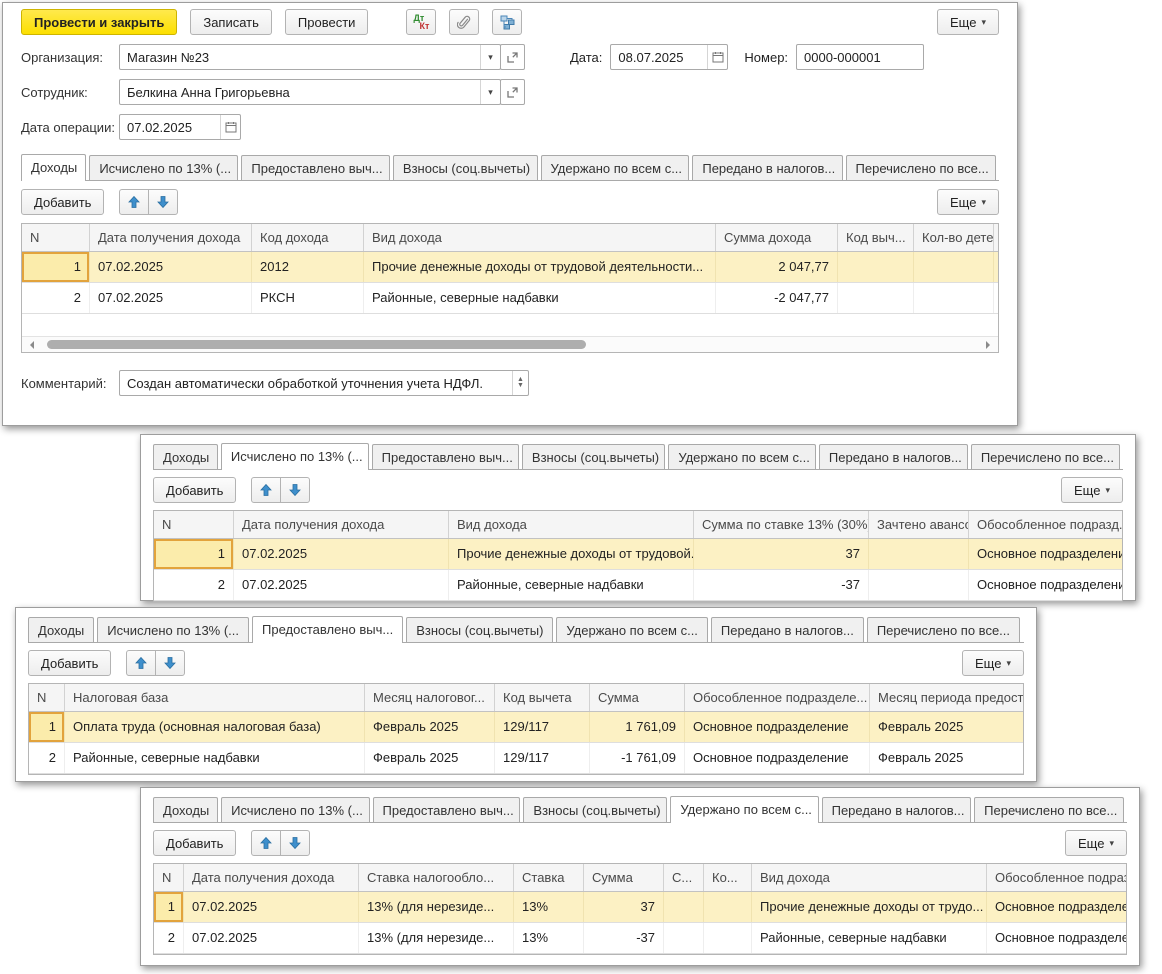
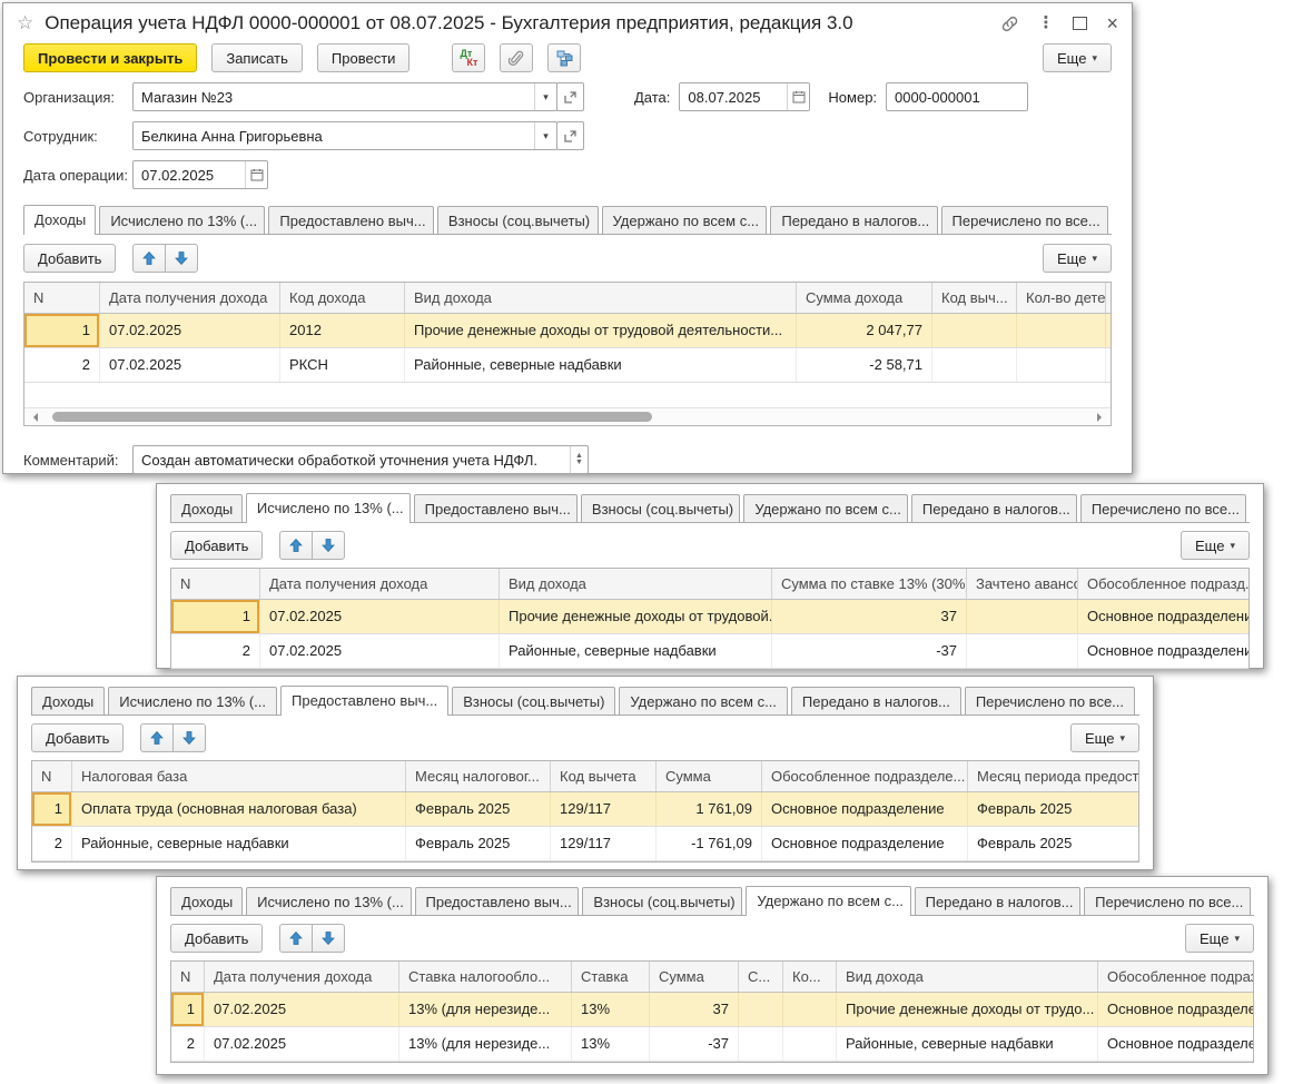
+ ☆
+ Операция учета НДФЛ 0000-000001 от 08.07.2025 - Бухгалтерия предприятия, редакция 3.0
+ ⋮
+ ×
  Провести и закрыть
  Записать
  Провести
  Дт
  Кт
  Еще
  ▾
  Организация:
  Магазин №23
  ▾
  Дата:
  08.07.2025
  Номер:
  0000-000001
  Сотрудник:
  Белкина Анна Григорьевна
  ▾
  Дата операции:
  07.02.2025
  Доходы
  Исчислено по 13% (...
  Предоставлено выч...
  Взносы (соц.вычеты)
  Удержано по всем с...
  Передано в налогов...
  Перечислено по все...
  Добавить
  Еще
  ▾
  N
  Дата получения дохода
  Код дохода
  Вид дохода
  Сумма дохода
  Код выч...
  Кол-во дете
  1
  07.02.2025
  2012
  Прочие денежные доходы от трудовой деятельности...
  2 047,77
  2
  07.02.2025
  РКСН
  Районные, северные надбавки
- -2 047,77
+ -2 58,71
  Комментарий:
  Создан автоматически обработкой уточнения учета НДФЛ.
  Доходы
  Исчислено по 13% (...
  Предоставлено выч...
  Взносы (соц.вычеты)
  Удержано по всем с...
  Передано в налогов...
  Перечислено по все...
  Добавить
  Еще
  ▾
  N
  Дата получения дохода
  Вид дохода
  Сумма по ставке 13% (30%
  Зачтено авансо
  Обособленное подразд.
  1
  07.02.2025
  Прочие денежные доходы от трудовой.
  37
  Основное подразделени
  2
  07.02.2025
  Районные, северные надбавки
  -37
  Основное подразделени
  Доходы
  Исчислено по 13% (...
  Предоставлено выч...
  Взносы (соц.вычеты)
  Удержано по всем с...
  Передано в налогов...
  Перечислено по все...
  Добавить
  Еще
  ▾
  N
  Налоговая база
  Месяц налоговог...
  Код вычета
  Сумма
  Обособленное подразделе...
  Месяц периода предост
  1
  Оплата труда (основная налоговая база)
  Февраль 2025
  129/117
  1 761,09
  Основное подразделение
  Февраль 2025
  2
  Районные, северные надбавки
  Февраль 2025
  129/117
  -1 761,09
  Основное подразделение
  Февраль 2025
  Доходы
  Исчислено по 13% (...
  Предоставлено выч...
  Взносы (соц.вычеты)
  Удержано по всем с...
  Передано в налогов...
  Перечислено по все...
  Добавить
  Еще
  ▾
  N
  Дата получения дохода
  Ставка налогообло...
  Ставка
  Сумма
  С...
  Ко...
  Вид дохода
  Обособленное подра
  1
  07.02.2025
  13% (для нерезиде...
  13%
  37
  Прочие денежные доходы от трудо...
  Основное подразделе
  2
  07.02.2025
  13% (для нерезиде...
  13%
  -37
  Районные, северные надбавки
  Основное подразделе
